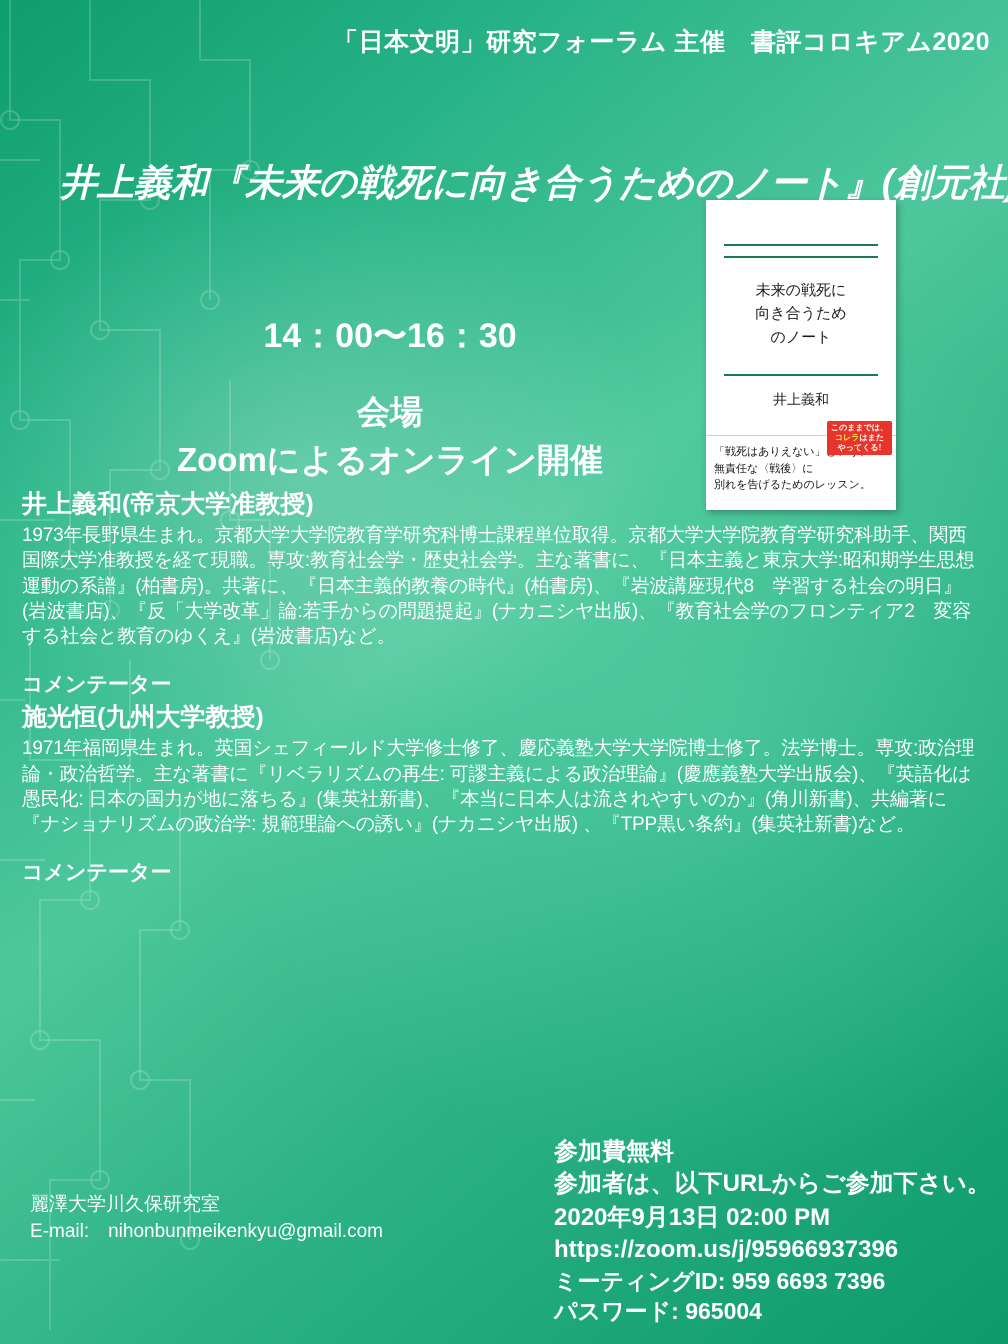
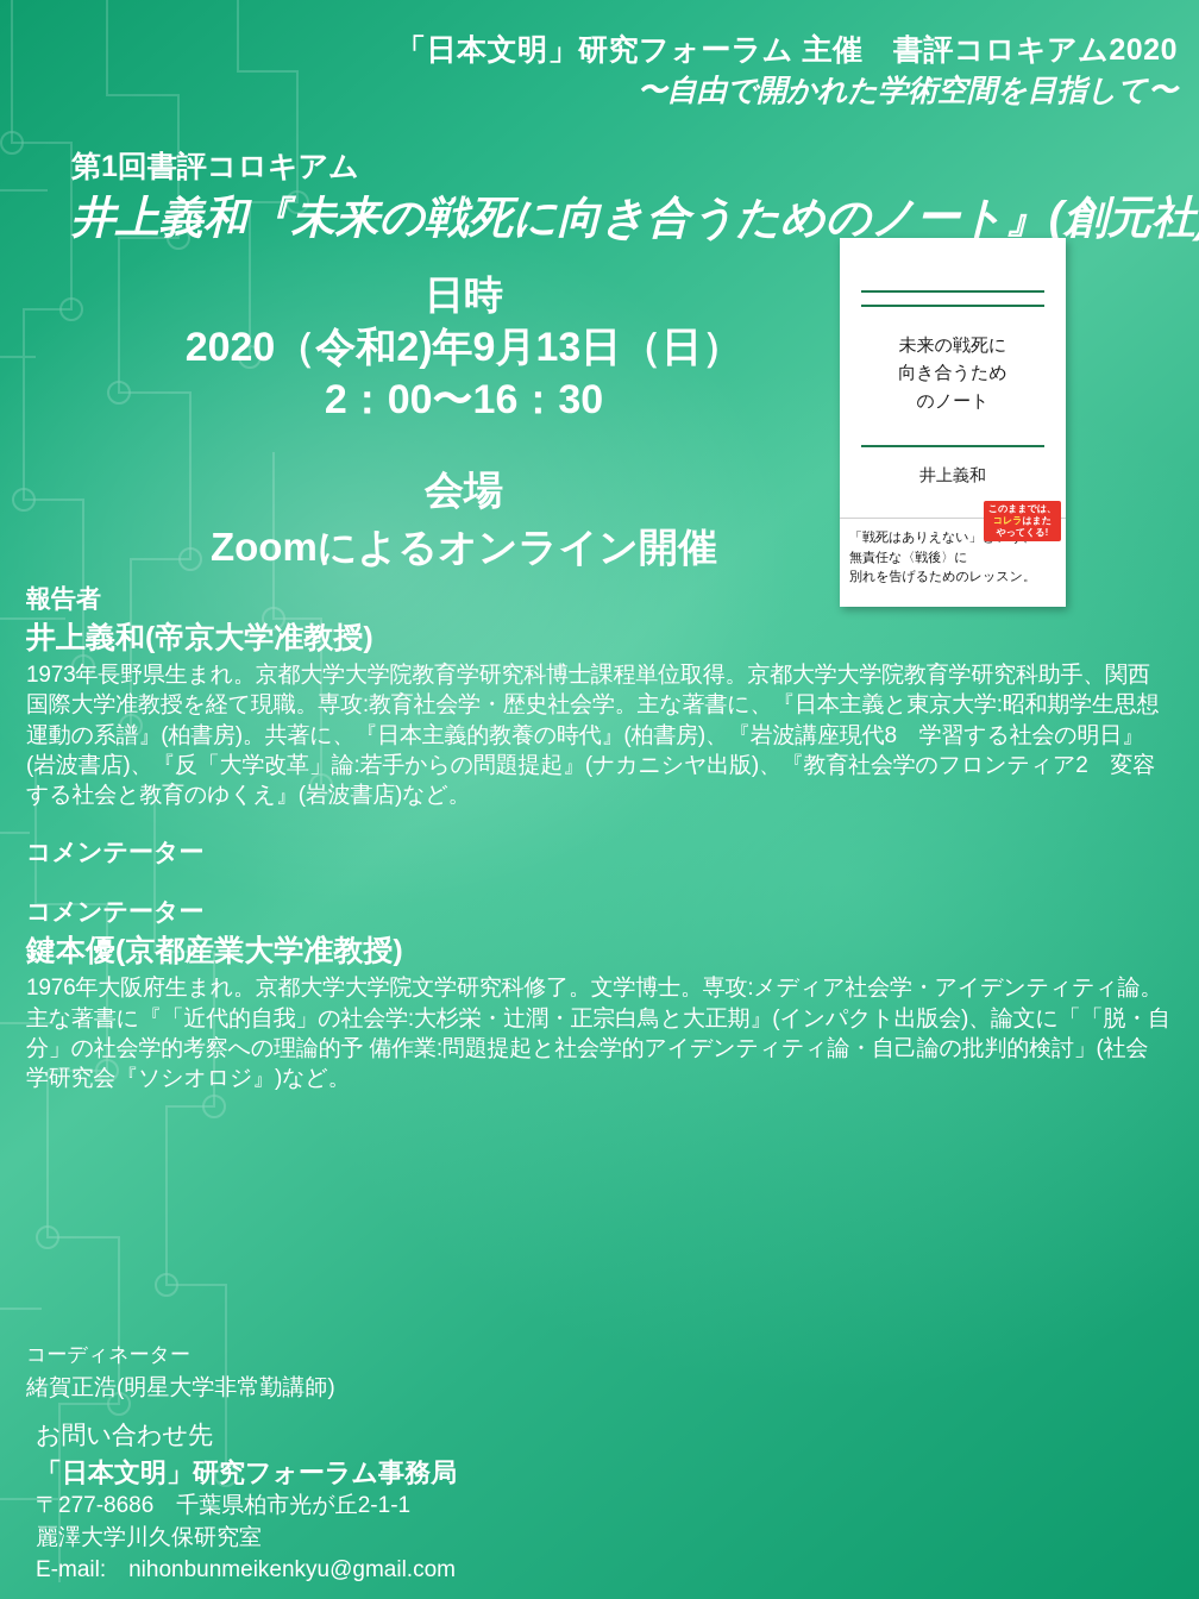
  「日本文明」研究フォーラム 主催 書評コロキアム2020
+ 〜自由で開かれた学術空間を目指して〜
+ 第1回書評コロキアム
  井上義和『未来の戦死に向き合うためのノート』(創元社
+ 日時
+ 2020（令和2)年9月13日（日）
- 14：00〜16：30
+ 2：00〜16：30
  会場
  Zoomによるオンライン開催
  未来の戦死に
  向き合うため
  のノート
  井上義和
  このままでは、
  コレラはまた
  やってくる!
  「戦死はありえない」
  無責任な〈戦後〉に
  別れを告げるためのレッスン。
+ 報告者
  井上義和(帝京大学准教授)
  1973年長野県生まれ。京都大学大学院教育学研究科博士課程単位取得。京都大学大学院教育学研究科助手、関西国際大学准教授を経て現職。専攻:教育社会学・歴史社会学。主な著書に、『日本主義と東京大学:昭和期学生思想運動の系譜』(柏書房)。共著に、『日本主義的教養の時代』(柏書房)、『岩波講座現代8 学習する社会の明日』(岩波書店)、『反「大学改革」論:若手からの問題提起』(ナカニシヤ出版)、『教育社会学のフロンティア2 変容する社会と教育のゆくえ』(岩波書店)など。
  コメンテーター
- 施光恒(九州大学教授)
- 1971年福岡県生まれ。英国シェフィールド大学修士修了、慶応義塾大学大学院博士修了。法学博士。専攻:政治理論・政治哲学。主な著書に『リベラリズムの再生: 可謬主義による政治理論』(慶應義塾大学出版会)、『英語化は愚民化: 日本の国力が地に落ちる』(集英社新書)、『本当に日本人は流されやすいのか』(角川新書)、共編著に『ナショナリズムの政治学: 規範理論への誘い』(ナカニシヤ出版) 、『TPP黒い条約』(集英社新書)など。
  コメンテーター
+ 鍵本優(京都産業大学准教授)
+ 1976年大阪府生まれ。京都大学大学院文学研究科修了。文学博士。専攻:メディア社会学・アイデンティティ論。主な著書に『「近代的自我」の社会学:大杉栄・辻潤・正宗白鳥と大正期』(インパクト出版会)、論文に「「脱・自分」の社会学的考察への理論的予 備作業:問題提起と社会学的アイデンティティ論・自己論の批判的検討」(社会学研究会『ソシオロジ』)など。
+ コーディネーター
+ 緒賀正浩(明星大学非常勤講師)
+ お問い合わせ先
+ 「日本文明」研究フォーラム事務局
+ 〒277-8686 千葉県柏市光が丘2-1-1
  麗澤大学川久保研究室
  E-mail: nihonbunmeikenkyu@gmail.com
- 参加費無料
- 参加者は、以下URLからご参加下さい。
- 2020年9月13日 02:00 PM
- https://zoom.us/j/95966937396
- ミーティングID: 959 6693 7396
- パスワード: 965004
